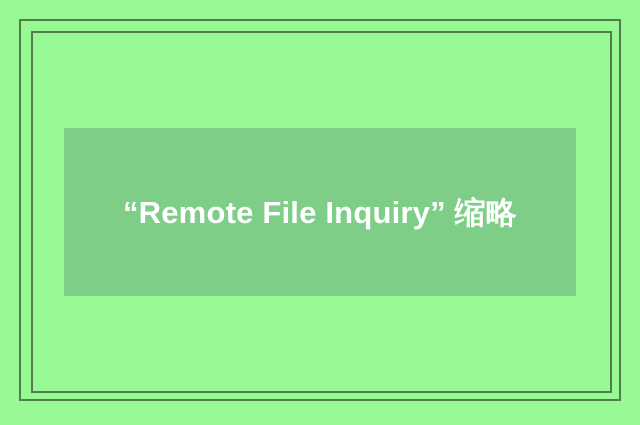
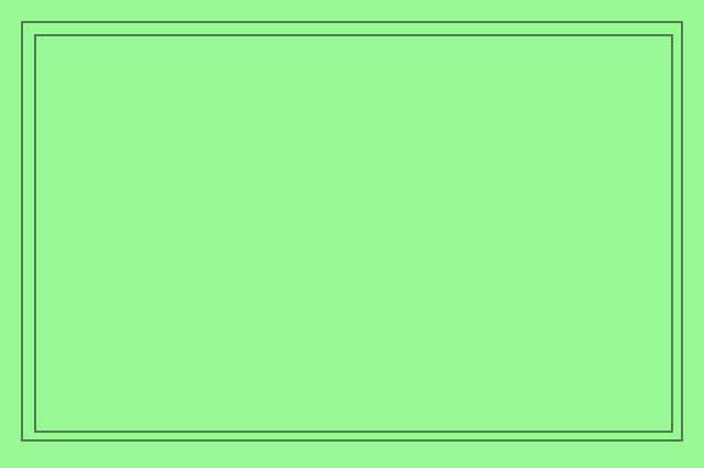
- “Remote File Inquiry” 缩略
